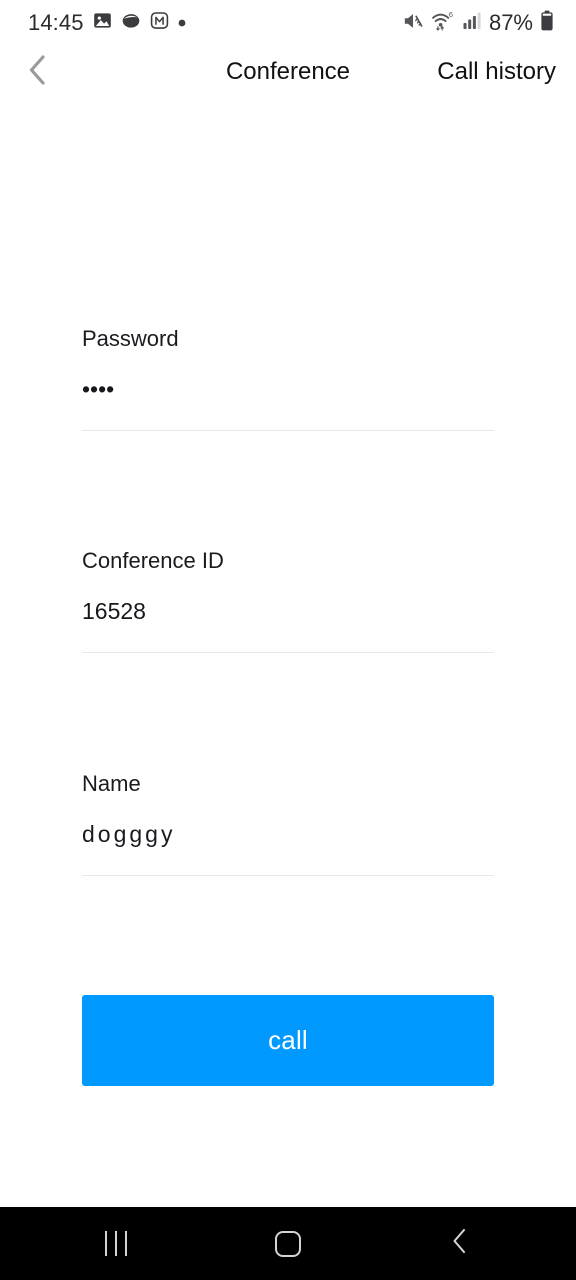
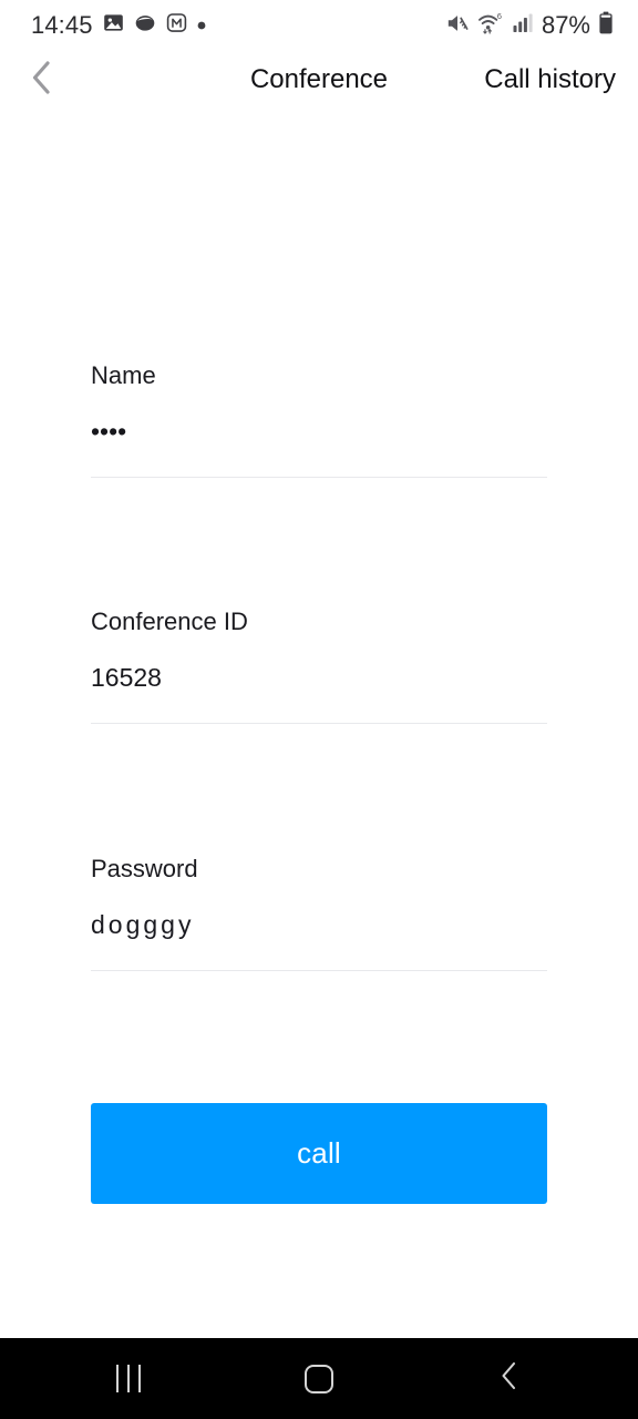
  14:45
  6
  87%
  Conference
  Call history
- Password
+ Name
  ••••
  Conference ID
  16528
- Name
+ Password
  dogggy
  call
